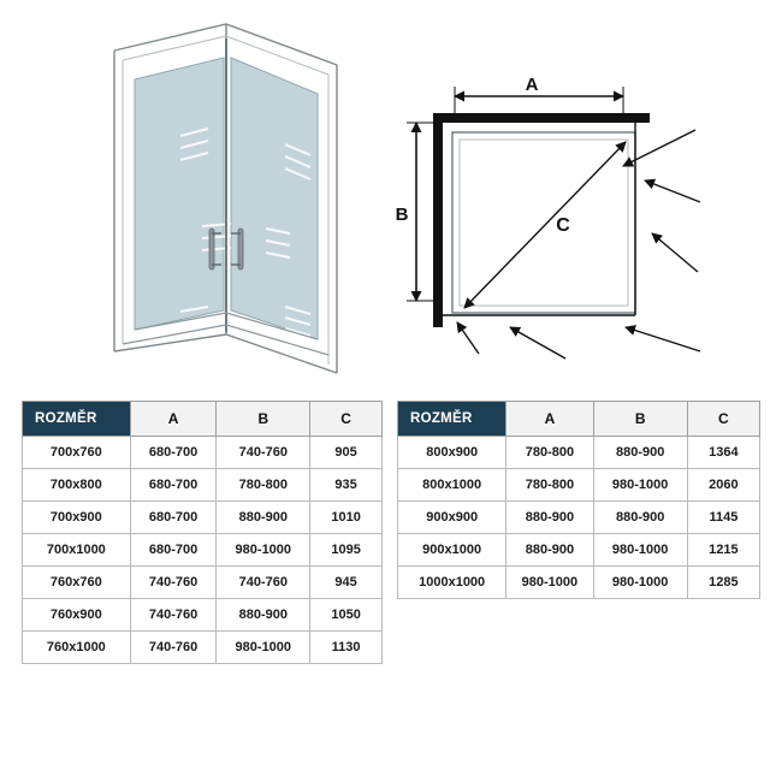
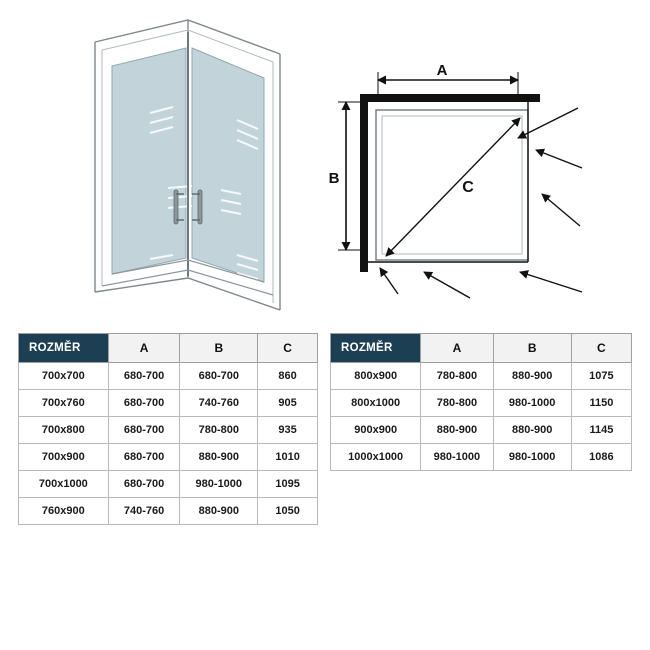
  A
  B
  C
  ROZMĚR	A	B	C
+ 700x700	680-700	680-700	860
  700x760	680-700	740-760	905
  700x800	680-700	780-800	935
  700x900	680-700	880-900	1010
  700x1000	680-700	980-1000	1095
- 760x760	740-760	740-760	945
  760x900	740-760	880-900	1050
- 760x1000	740-760	980-1000	1130
  ROZMĚR	A	B	C
- 800x900	780-800	880-900	1364
+ 800x900	780-800	880-900	1075
- 800x1000	780-800	980-1000	2060
+ 800x1000	780-800	980-1000	1150
  900x900	880-900	880-900	1145
- 900x1000	880-900	980-1000	1215
- 1000x1000	980-1000	980-1000	1285
+ 1000x1000	980-1000	980-1000	1086
